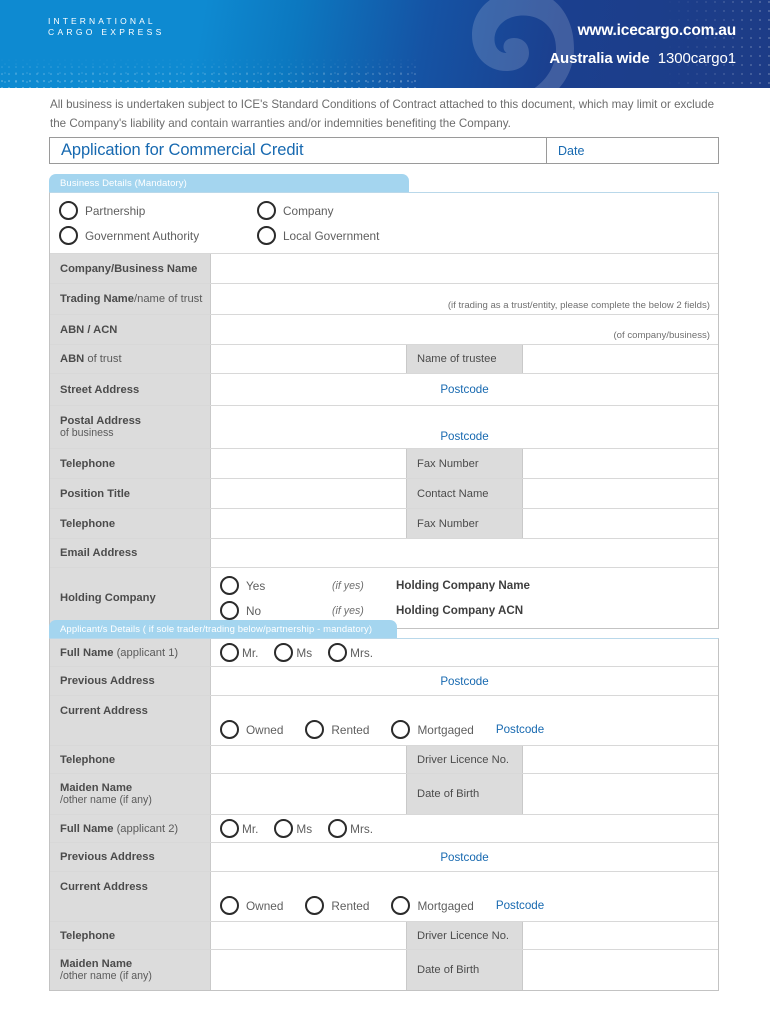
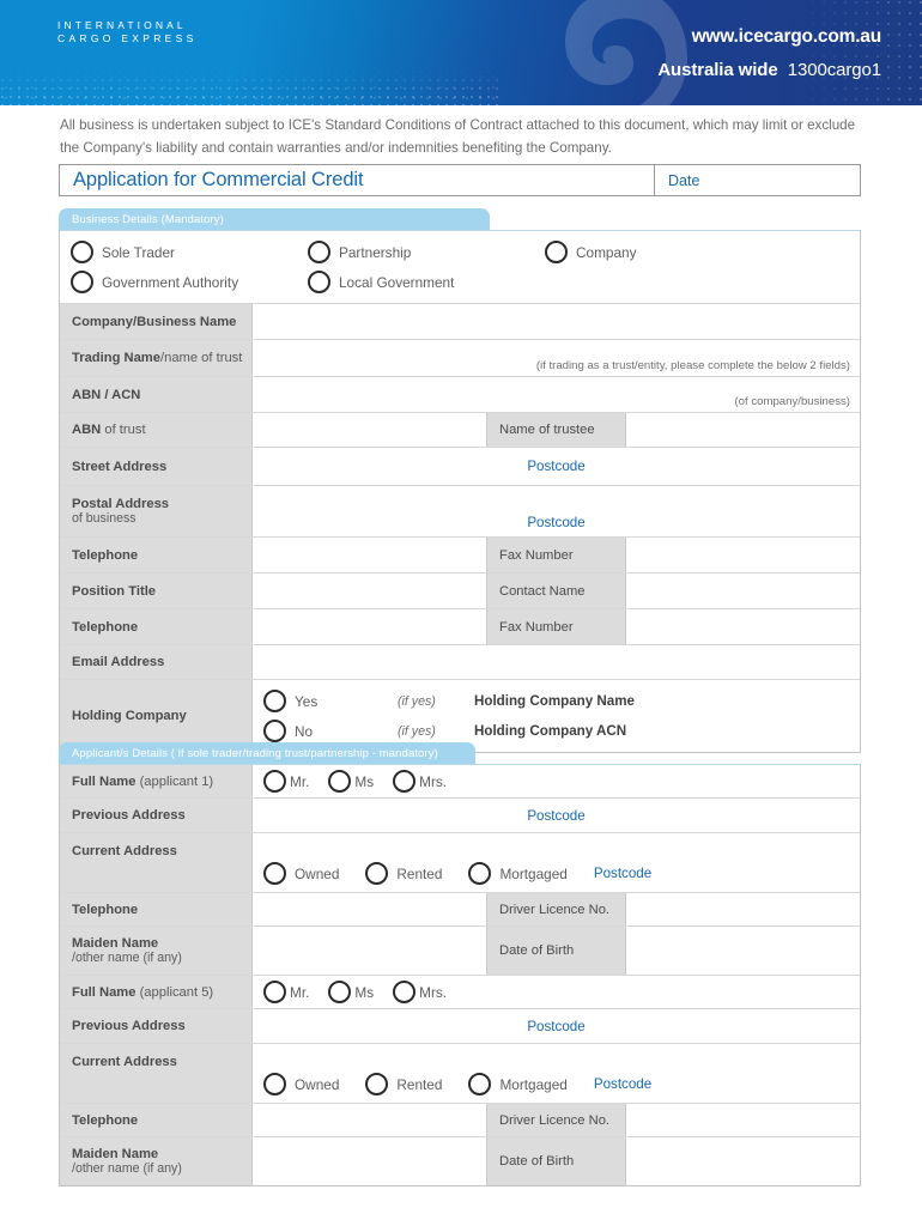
  INTERNATIONAL
  CARGO EXPRESS
  www.icecargo.com.au
  Australia wide 1300cargo1
  All business is undertaken subject to ICE's Standard Conditions of Contract attached to this document, which may limit or exclude the Company's liability and contain warranties and/or indemnities benefiting the Company.
  Application for Commercial Credit
  Date
  Business Details (Mandatory)
+ Sole Trader
  Partnership
  Company
  Government Authority
  Local Government
  Company/Business Name
  Trading Name/name of trust
  (if trading as a trust/entity, please complete the below 2 fields)
  ABN / ACN
  (of company/business)
  ABN of trust
  Name of trustee
  Street Address
  Postcode
  Postal Address
  of business
  Postcode
  Telephone
  Fax Number
  Position Title
  Contact Name
  Telephone
  Fax Number
  Email Address
  Holding Company
  Yes
  (if yes)
  Holding Company Name
  No
  (if yes)
  Holding Company ACN
- Applicant/s Details ( if sole trader/trading below/partnership - mandatory)
+ Applicant/s Details ( if sole trader/trading trust/partnership - mandatory)
  Full Name (applicant 1)
  Mr.
  Ms
  Mrs.
  Previous Address
  Postcode
  Current Address
  Owned
  Rented
  Mortgaged
  Postcode
  Telephone
  Driver Licence No.
  Maiden Name
  /other name (if any)
  Date of Birth
- Full Name (applicant 2)
+ Full Name (applicant 5)
  Mr.
  Ms
  Mrs.
  Previous Address
  Postcode
  Current Address
  Owned
  Rented
  Mortgaged
  Postcode
  Telephone
  Driver Licence No.
  Maiden Name
  /other name (if any)
  Date of Birth
